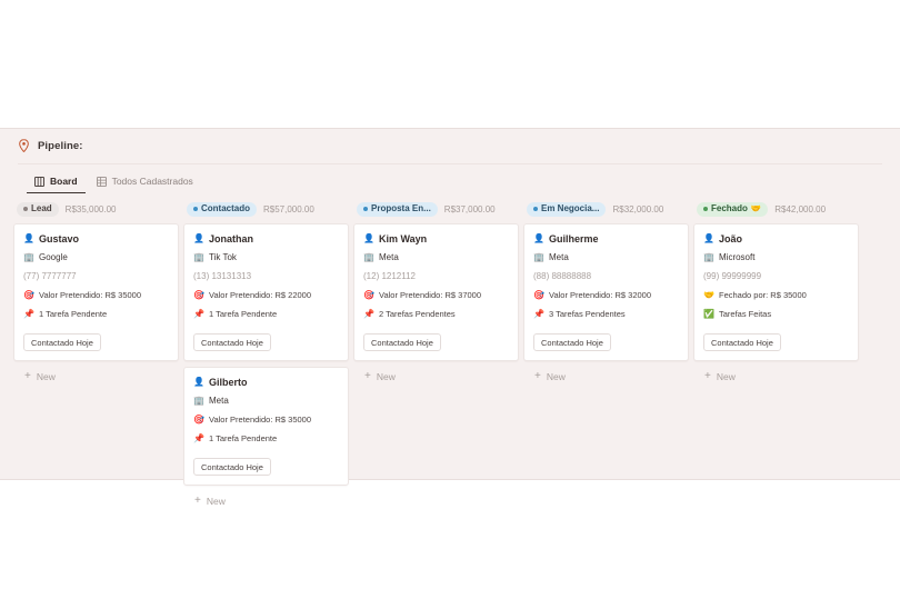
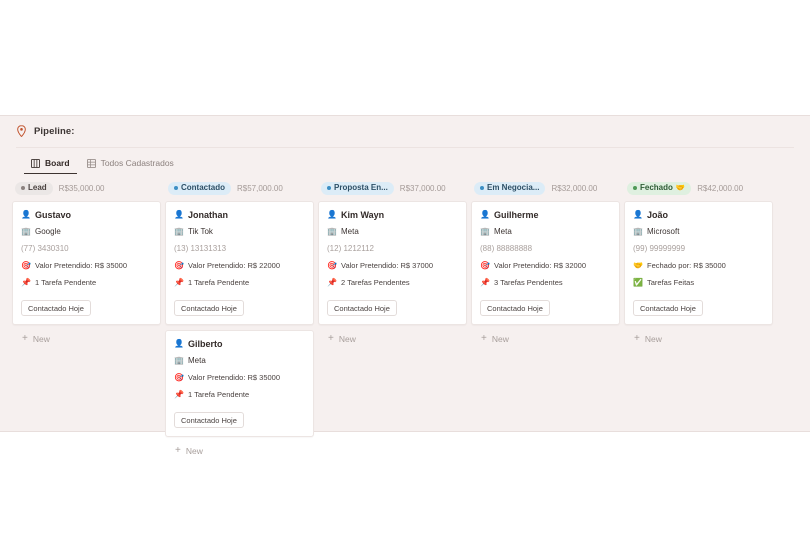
  Pipeline:
  Board
  Todos Cadastrados
  Lead
  R$35,000.00
  👤
  Gustavo
  🏢
  Google
- (77) 7777777
+ (77) 3430310
  🎯
  Valor Pretendido: R$ 35000
  📌
  1 Tarefa Pendente
  Contactado Hoje
  +
  New
  Contactado
  R$57,000.00
  👤
  Jonathan
  🏢
  Tik Tok
  (13) 13131313
  🎯
  Valor Pretendido: R$ 22000
  📌
  1 Tarefa Pendente
  Contactado Hoje
  👤
  Gilberto
  🏢
  Meta
  🎯
  Valor Pretendido: R$ 35000
  📌
  1 Tarefa Pendente
  Contactado Hoje
  +
  New
  Proposta En...
  R$37,000.00
  👤
  Kim Wayn
  🏢
  Meta
  (12) 1212112
  🎯
  Valor Pretendido: R$ 37000
  📌
  2 Tarefas Pendentes
  Contactado Hoje
  +
  New
  Em Negocia...
  R$32,000.00
  👤
  Guilherme
  🏢
  Meta
  (88) 88888888
  🎯
  Valor Pretendido: R$ 32000
  📌
  3 Tarefas Pendentes
  Contactado Hoje
  +
  New
  Fechado
  🤝
  R$42,000.00
  👤
  João
  🏢
  Microsoft
  (99) 99999999
  🤝
  Fechado por: R$ 35000
  ✅
  Tarefas Feitas
  Contactado Hoje
  +
  New
